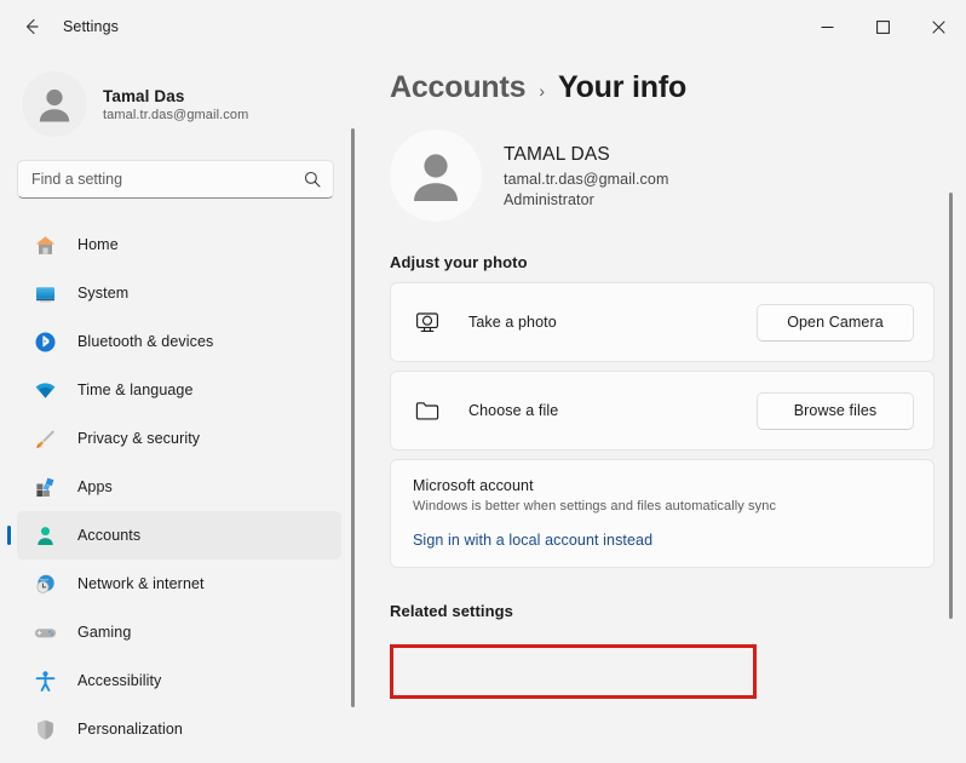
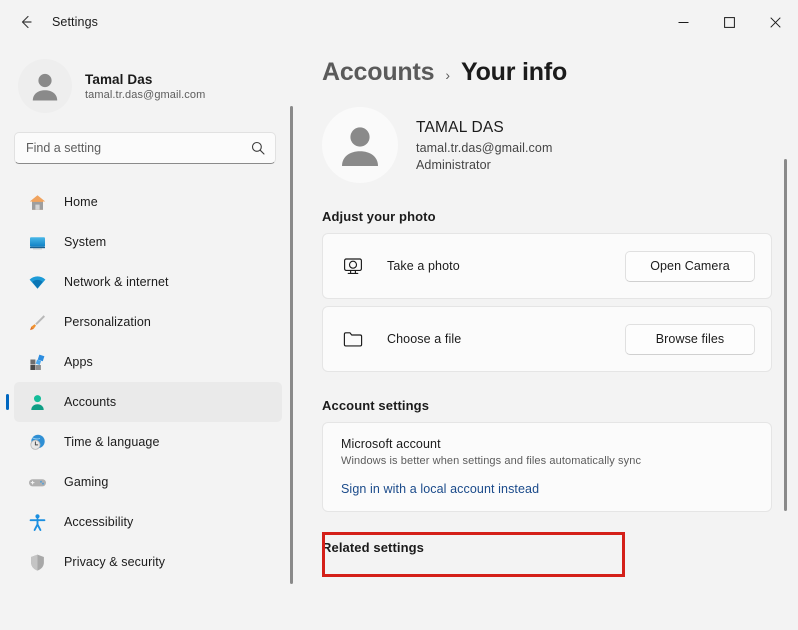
  Settings
  Tamal Das
  tamal.tr.das@gmail.com
  Find a setting
  Home
  System
- Bluetooth & devices
- Time & language
+ Network & internet
- Privacy & security
+ Personalization
  Apps
  Accounts
- Network & internet
+ Time & language
  Gaming
  Accessibility
- Personalization
+ Privacy & security
  Accounts
  ›
  Your info
  TAMAL DAS
  tamal.tr.das@gmail.com
  Administrator
  Adjust your photo
  Take a photo
  Open Camera
  Choose a file
  Browse files
+ Account settings
  Microsoft account
  Windows is better when settings and files automatically sync
  Sign in with a local account instead
  Related settings
